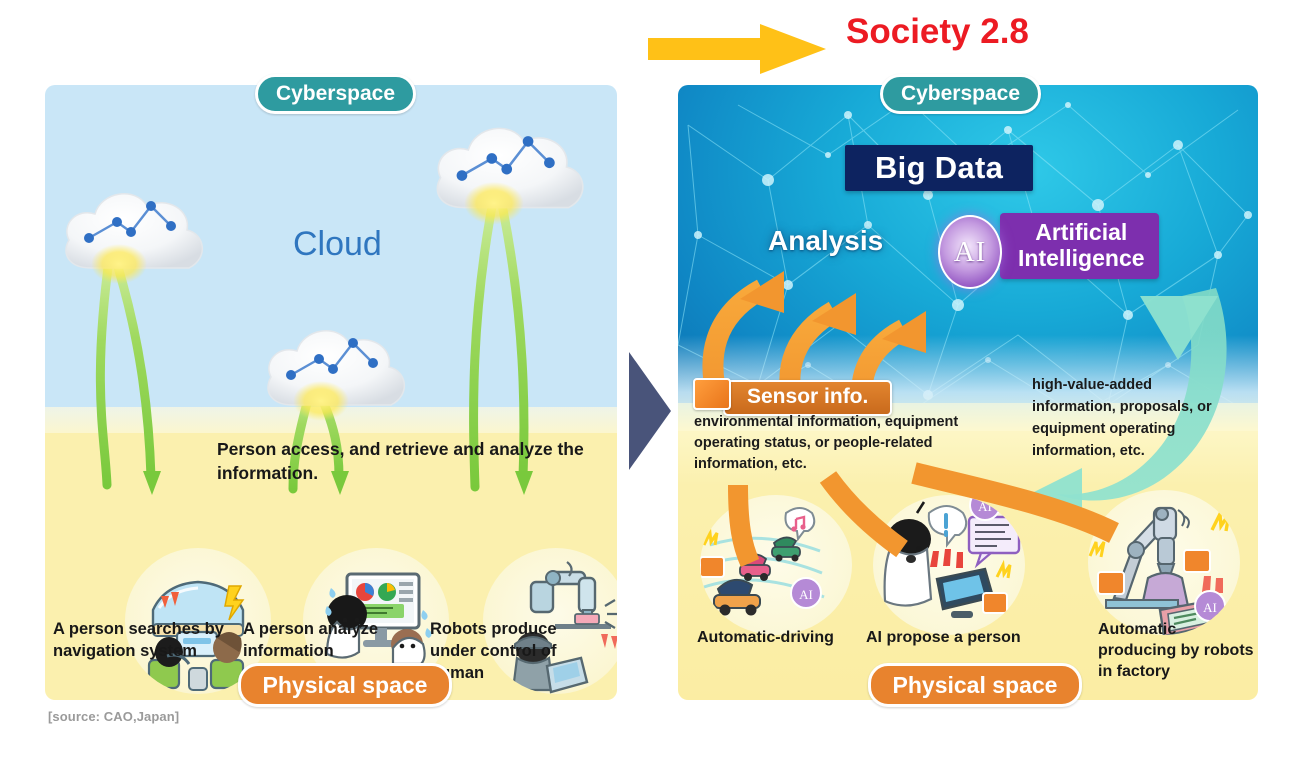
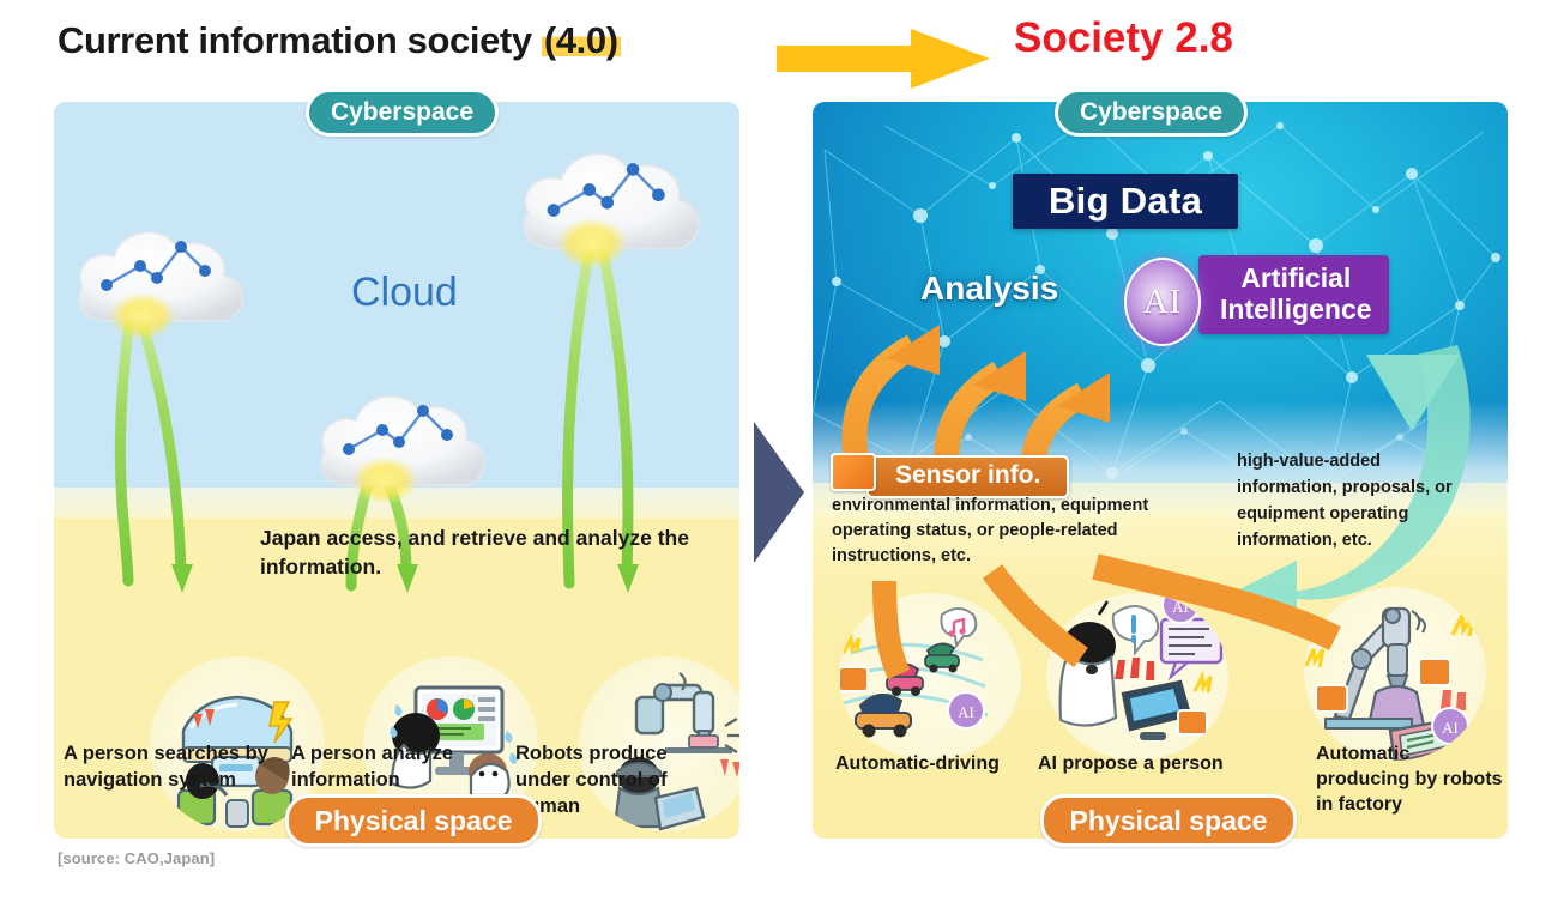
+ Current information society (4.0)
  Society 2.8
  Cloud
- Person access, and retrieve and analyze the information.
+ Japan access, and retrieve and analyze the information.
  A person searches by navigation system
  A person analyze information
  Robots produce under control of man
  Cyberspace
  Physical space
  [source: CAO,Japan]
  AI
  AI
  AI
  Big Data
  Analysis
  AI
  Artificial
  Intelligence
  Sensor info.
- environmental information, equipment operating status, or people-related information, etc.
+ environmental information, equipment operating status, or people-related instructions, etc.
  high-value-added information, proposals, or equipment operating information, etc.
  Automatic-driving
  AI propose a person
  Automatic producing by robots in factory
  Cyberspace
  Physical space
